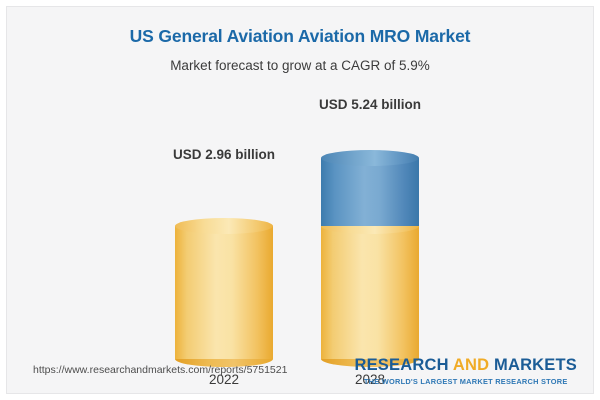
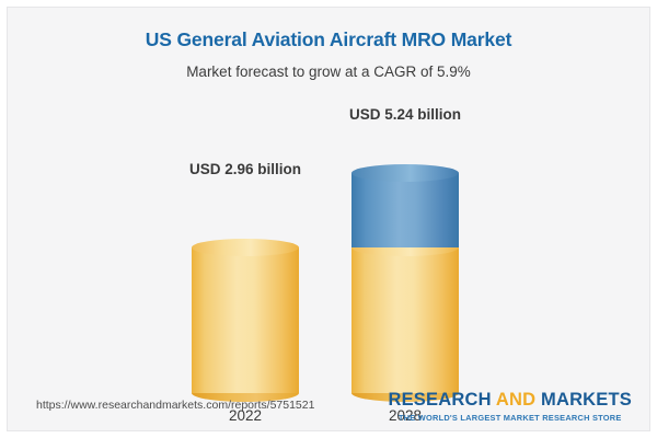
- US General Aviation Aviation MRO Market
+ US General Aviation Aircraft MRO Market
  Market forecast to grow at a CAGR of 5.9%
  USD 2.96 billion
  2022
  USD 5.24 billion
  2028
  https://www.researchandmarkets.com/reports/5751521
  RESEARCH AND MARKETS
  THE WORLD'S LARGEST MARKET RESEARCH STORE
